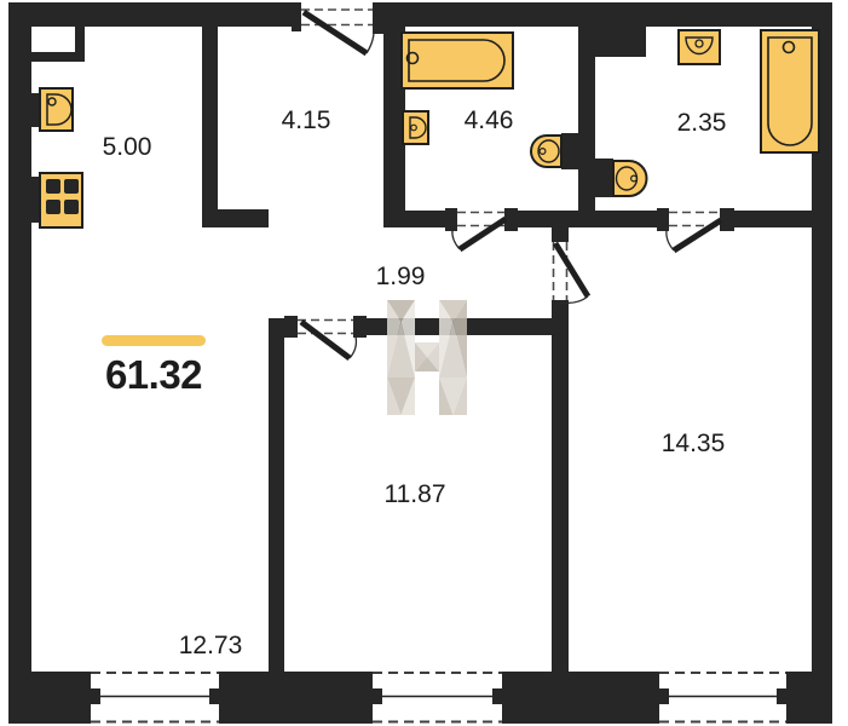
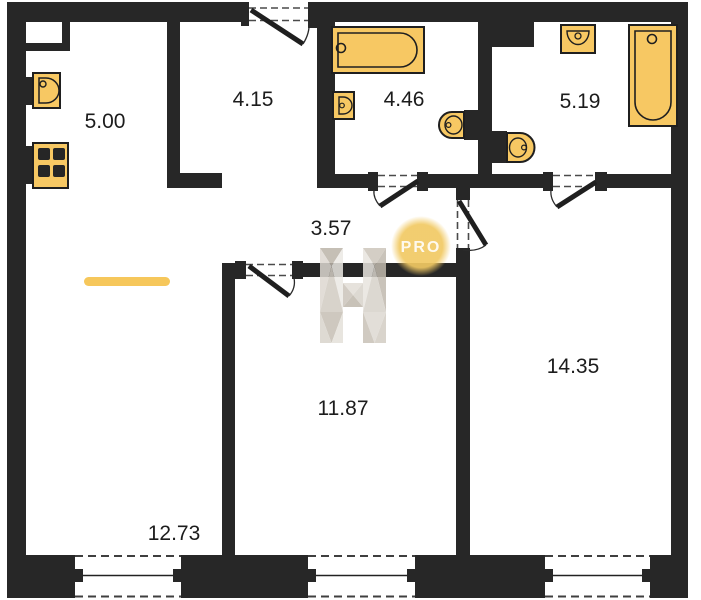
+ PRO
  5.00
  4.15
  4.46
- 2.35
+ 5.19
- 1.99
+ 3.57
  11.87
  14.35
  12.73
- 61.32
